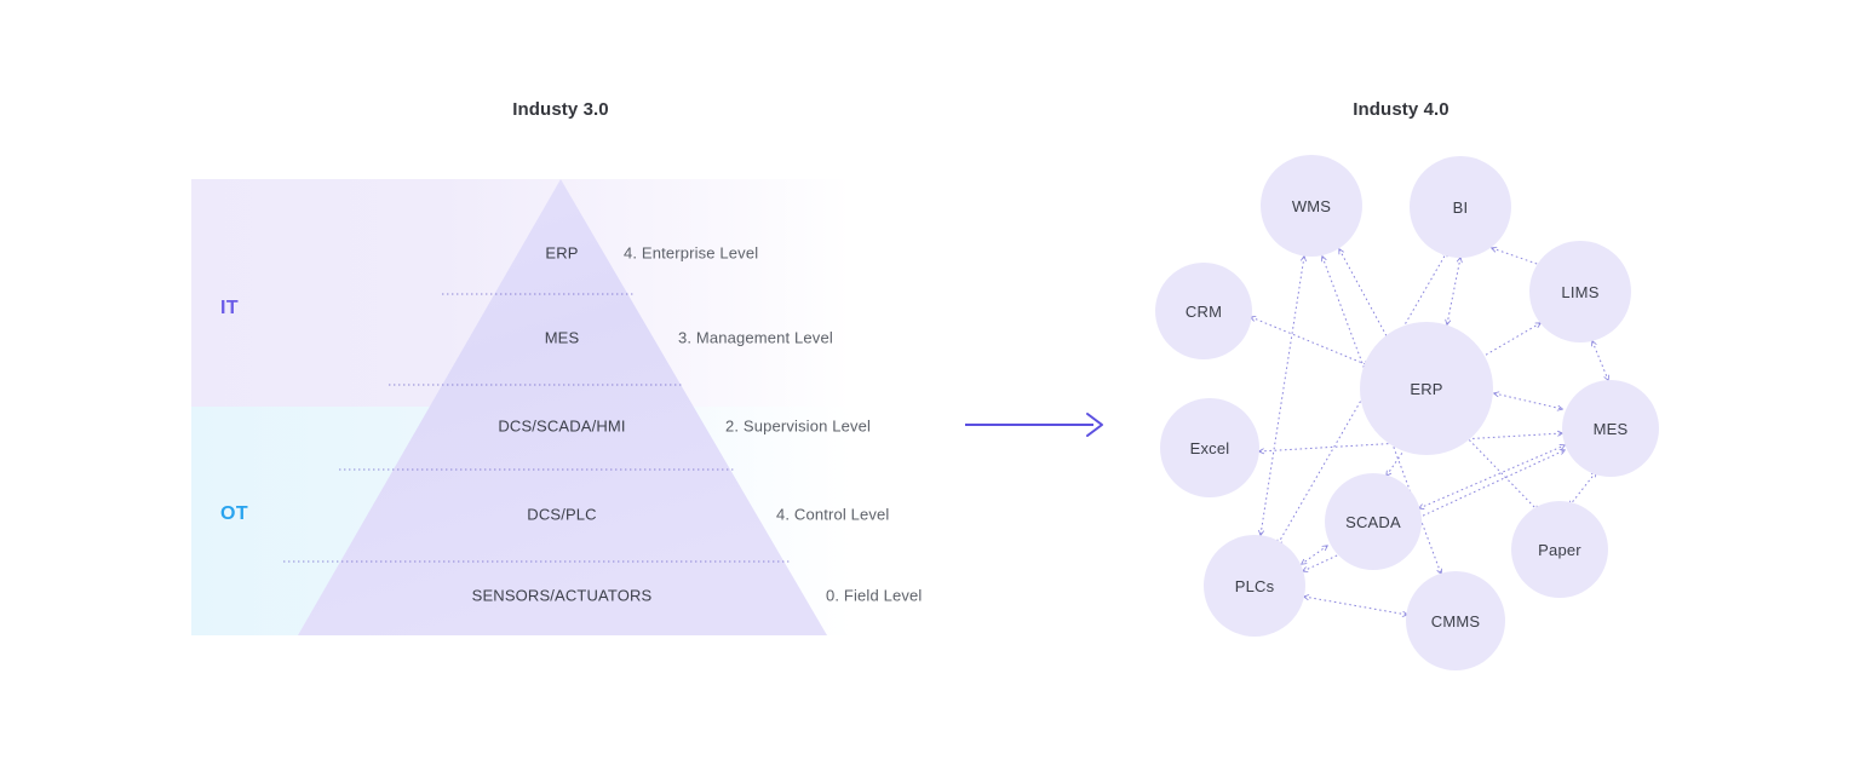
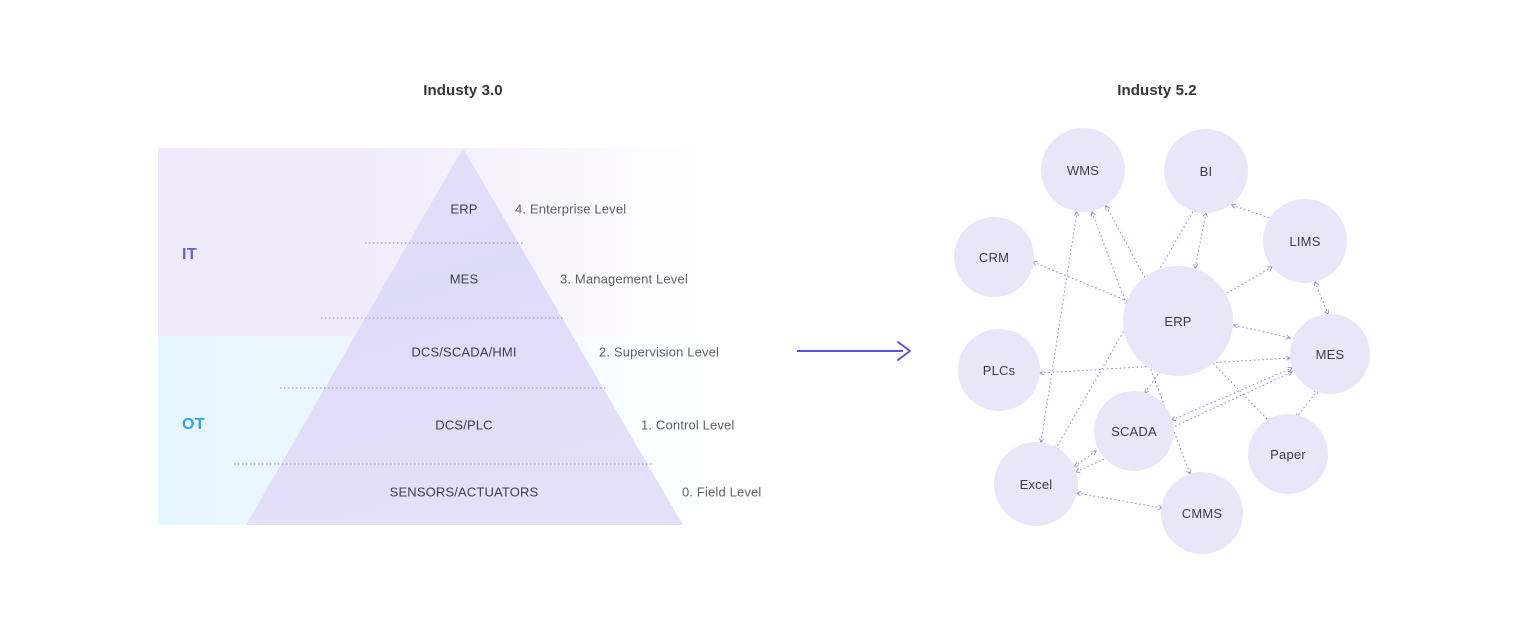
  Industy 3.0
- Industy 4.0
+ Industy 5.2
  IT
  OT
  ERP
  MES
  DCS/SCADA/HMI
  DCS/PLC
  SENSORS/ACTUATORS
  4. Enterprise Level
  3. Management Level
  2. Supervision Level
- 4. Control Level
+ 1. Control Level
  0. Field Level
  WMS
  BI
  CRM
  LIMS
  ERP
  MES
- Excel
+ PLCs
  SCADA
- PLCs
+ Excel
  CMMS
  Paper
